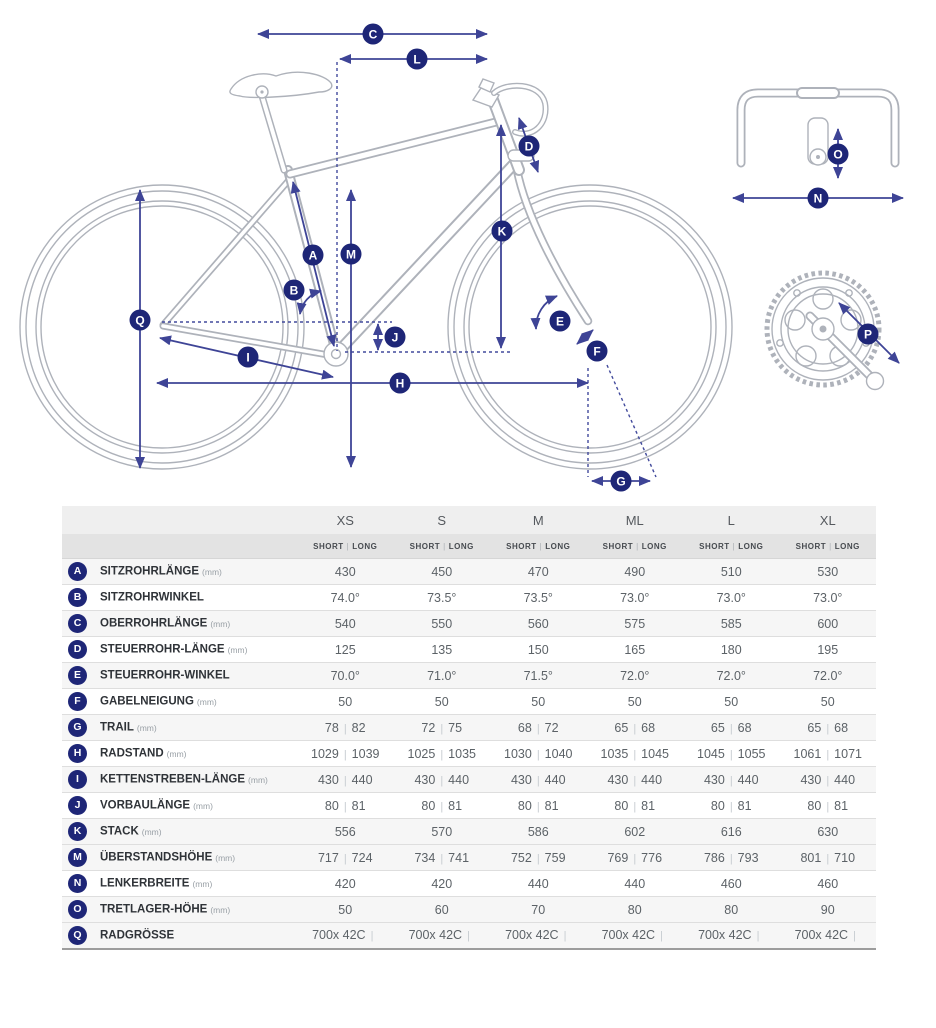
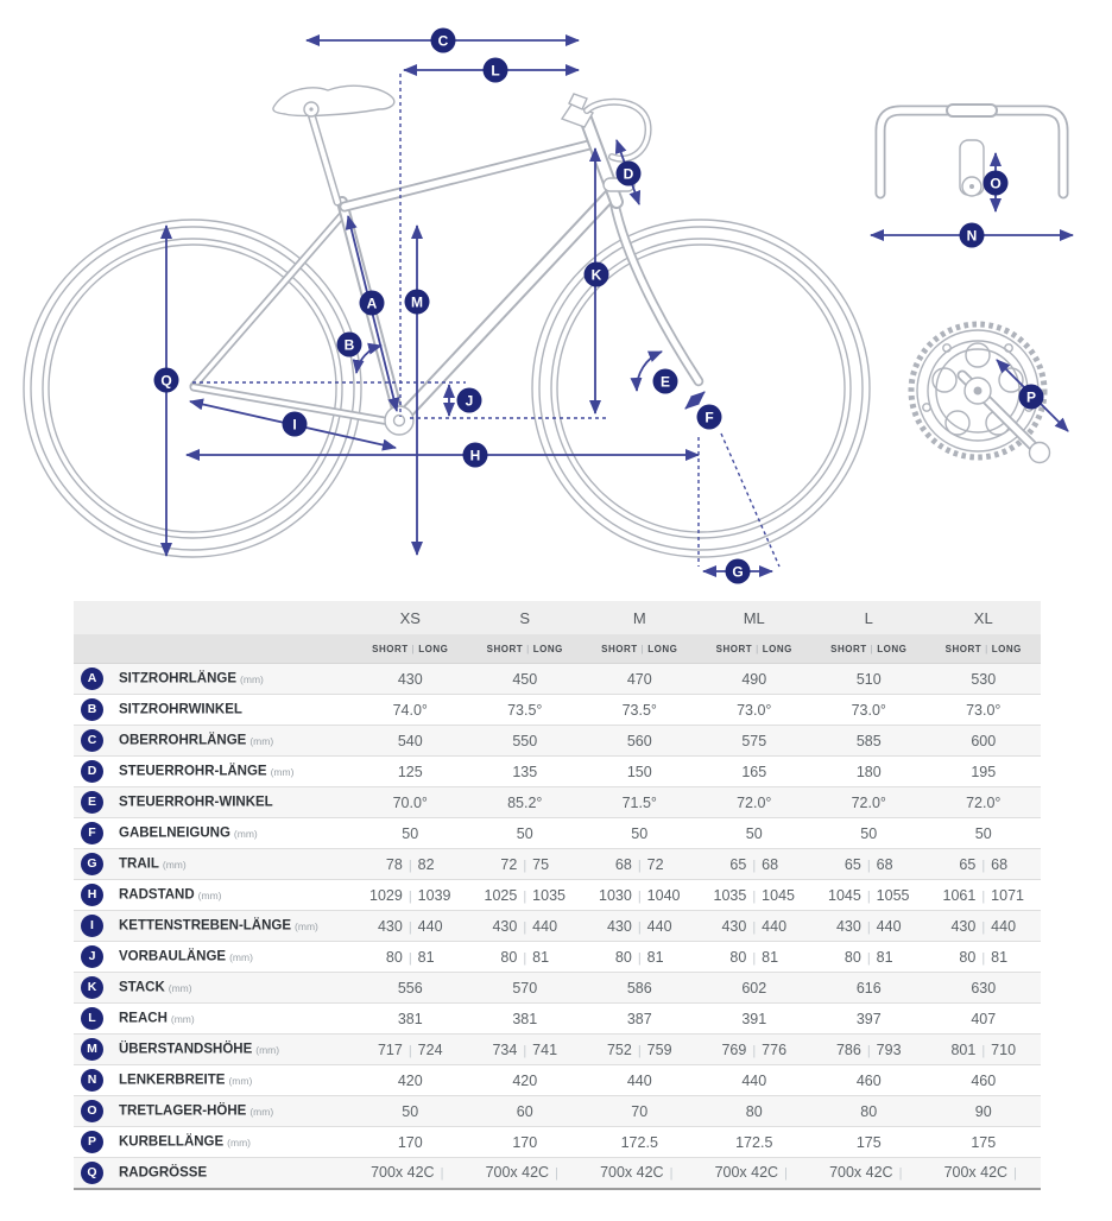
  A
  B
  C
  D
  E
  F
  G
  H
  I
  J
  K
  L
  M
  N
  O
  P
  Q
  	XS	S	M	ML	L	XL
  	SHORT | LONG	SHORT | LONG	SHORT | LONG	SHORT | LONG	SHORT | LONG	SHORT | LONG
  A SITZROHRLÄNGE (mm)	430	450	470	490	510	530
  B SITZROHRWINKEL	74.0°	73.5°	73.5°	73.0°	73.0°	73.0°
  C OBERROHRLÄNGE (mm)	540	550	560	575	585	600
  D STEUERROHR-LÄNGE (mm)	125	135	150	165	180	195
- E STEUERROHR-WINKEL	70.0°	71.0°	71.5°	72.0°	72.0°	72.0°
+ E STEUERROHR-WINKEL	70.0°	85.2°	71.5°	72.0°	72.0°	72.0°
  F GABELNEIGUNG (mm)	50	50	50	50	50	50
  G TRAIL (mm)	78 | 82	72 | 75	68 | 72	65 | 68	65 | 68	65 | 68
  H RADSTAND (mm)	1029 | 1039	1025 | 1035	1030 | 1040	1035 | 1045	1045 | 1055	1061 | 1071
  I KETTENSTREBEN-LÄNGE (mm)	430 | 440	430 | 440	430 | 440	430 | 440	430 | 440	430 | 440
  J VORBAULÄNGE (mm)	80 | 81	80 | 81	80 | 81	80 | 81	80 | 81	80 | 81
  K STACK (mm)	556	570	586	602	616	630
+ L REACH (mm)	381	381	387	391	397	407
  M ÜBERSTANDSHÖHE (mm)	717 | 724	734 | 741	752 | 759	769 | 776	786 | 793	801 | 710
  N LENKERBREITE (mm)	420	420	440	440	460	460
  O TRETLAGER-HÖHE (mm)	50	60	70	80	80	90
+ P KURBELLÄNGE (mm)	170	170	172.5	172.5	175	175
  Q RADGRÖSSE	700x 42C |	700x 42C |	700x 42C |	700x 42C |	700x 42C |	700x 42C |
